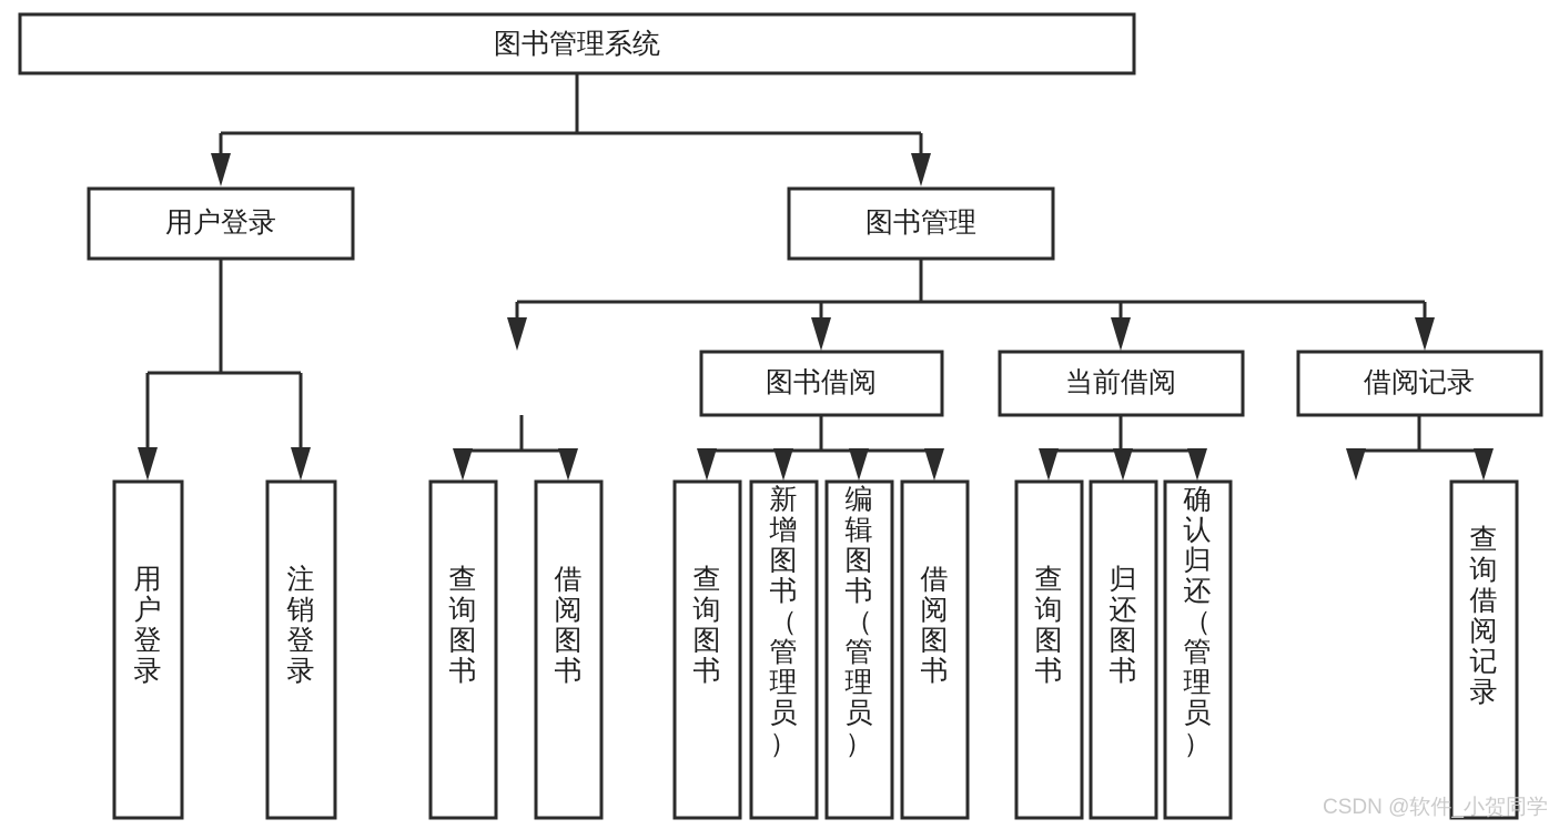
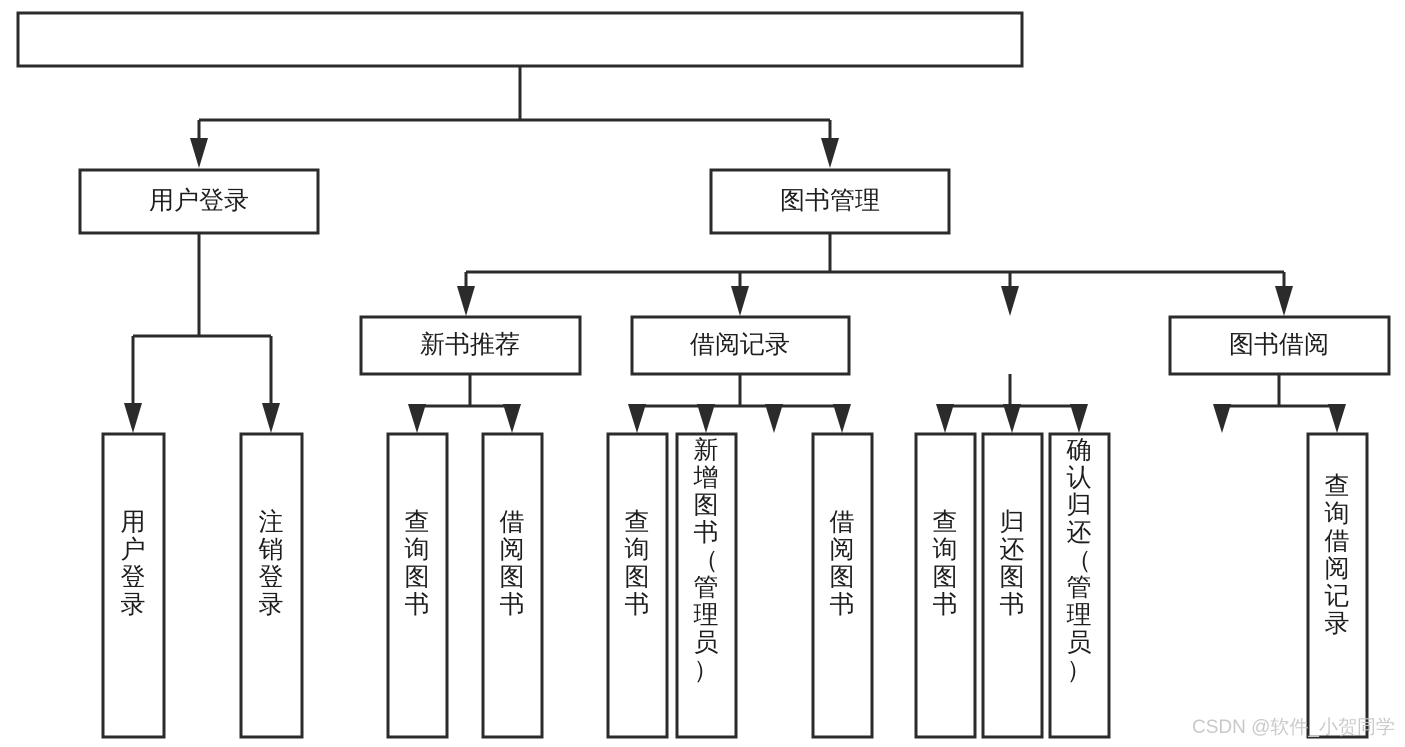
- 图书管理系统
  用户登录
  图书管理
+ 新书推荐
- 图书借阅
+ 借阅记录
- 当前借阅
- 借阅记录
+ 图书借阅
  用户登录
  注销登录
  查询图书
  借阅图书
  查询图书
  新增图书（管理员）
- 编辑图书（管理员）
  借阅图书
  查询图书
  归还图书
  确认归还（管理员）
  查询借阅记录
  CSDN @软件_小贺同学
